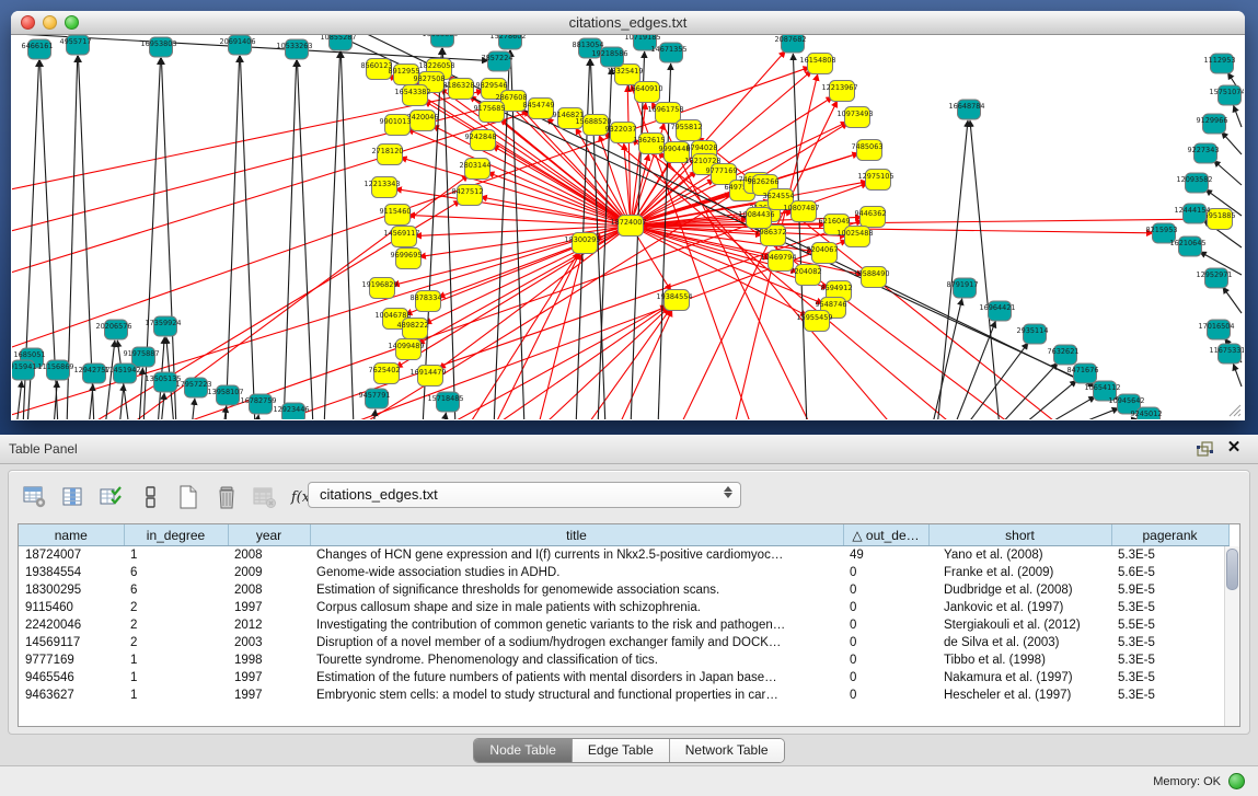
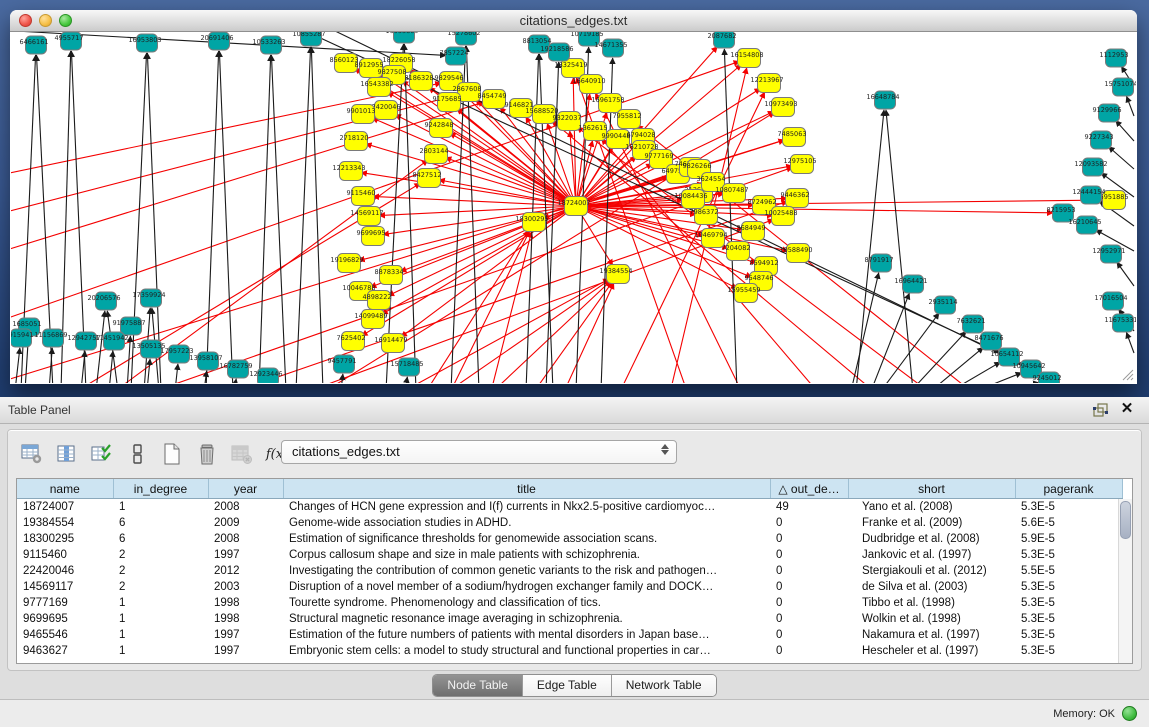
  citations_edges.txt
  18724007
  8560123
  8912955
  18226058
  9827508
  16543382
  8186328
  9829546
  2867608
  9175685
  8454749
  9146821
  420046
  9901013
  9242848
  2718120
  2803144
  12213343
  8427512
  9115460
  14569117
  9699695
  19196829
  8878334
  10046788
  4898222
  14099489
  7625402
  16914479
  18300295
  18325419
  15688520
  16640910
  9322037
  1362615
  16961758
  7955812
  9990448
  6794028
  16210728
  9777169
  16154808
  12213967
  10973493
  7485063
  12975105
  9826266
  3624554
  10807487
  9446362
- 6216049
+ 8724962
  7986372
  10025488
  10084436
  19384554
- 2204067
+ 3684949
  10588490
  8594912
  7204082
  10469794
  9548746
  15955459
  951885
  4955717
  20691406
  10855287
  15278602
  8813054
  19218586
  10719185
  14671355
  2087682
  7857224
  16648784
  1685051
  915941
  11156869
  12942757
  20206576
  17359924
  91975887
  11451942
  13505135
  17957223
  13958107
  16782759
  12923446
  9457791
  15718485
  2935114
  7632621
  8471676
  10654112
  10945642
  9245012
  1112953
  15751074
  9129966
  9227343
  12093582
  12444154
  8215953
  16210645
  12952971
  17016504
  11675331
  8791917
  16964421
  16953803
  10533263
  6466161
  Table Panel
  ✕
  f(x
  citations_edges.txt
  name	in_degree	year	title	△ out_de…	short	pagerank
  18724007	1	2008	Changes of HCN gene expression and I(f) currents in Nkx2.5-positive cardiomyoc…	49	Yano et al. (2008)	5.3E-5
  19384554	6	2009	Genome-wide association studies in ADHD.	0	Franke et al. (2009)	5.6E-5
  18300295	6	2008	Estimation of significance thresholds for genomewide association scans.	0	Dudbridge et al. (2008)	5.9E-5
  9115460	2	1997	Corpus callosum shape and size in male patients with schizophrenia.	0	Jankovic et al. (1997)	5.3E-5
  22420046	2	2012	Investigating the contribution of common genetic variants to the risk and pathogen…	0	Stergiakouli et al. (2012)	5.5E-5
  14569117	2	2003	Disruption of a novel member of a sodium/hydrogen exchanger family and DOCK…	0	de Silva et al. (2003)	5.3E-5
  9777169	1	1998	Tourette syndrome. Phenomenology and classification of tics.	0	Tibbo et al. (1998)	5.3E-5
+ 9699695	1	1998	Structural magnetic resonance image averaging in schizophrenia.	0	Wolkin et al. (1998)	5.3E-5
  9465546	1	1997	Estimation of the future numbers of patients with mental disorders in Japan base…	0	Nakamura et al. (1997)	5.3E-5
  9463627	1	1997	Embryonic stem cells: a model to study structural and functional properties in car…	0	Hescheler et al. (1997)	5.3E-5
  Node Table
  Edge Table
  Network Table
  Memory: OK
